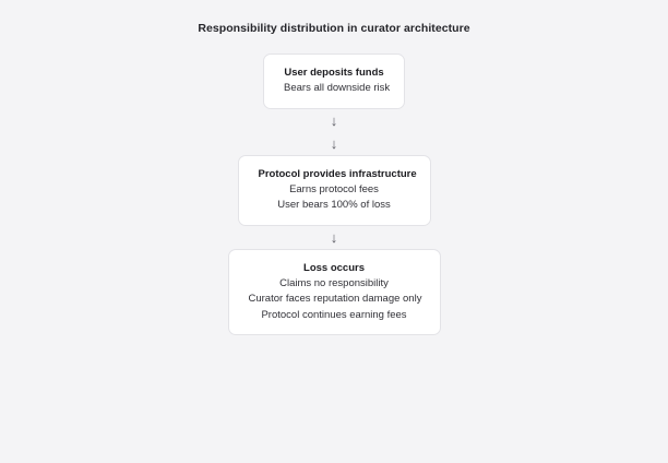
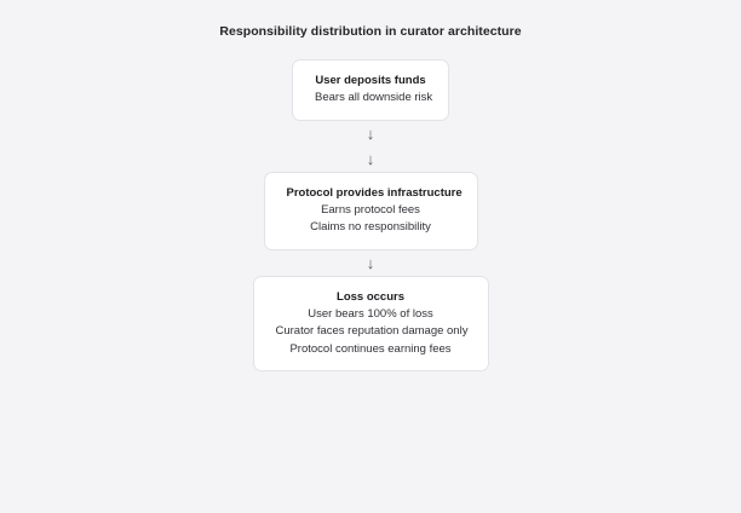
  Responsibility distribution in curator architecture
  User deposits funds
  Bears all downside risk
  ↓
  ↓
  Protocol provides infrastructure
  Earns protocol fees
- User bears 100% of loss
+ Claims no responsibility
  ↓
  Loss occurs
- Claims no responsibility
+ User bears 100% of loss
  Curator faces reputation damage only
  Protocol continues earning fees
